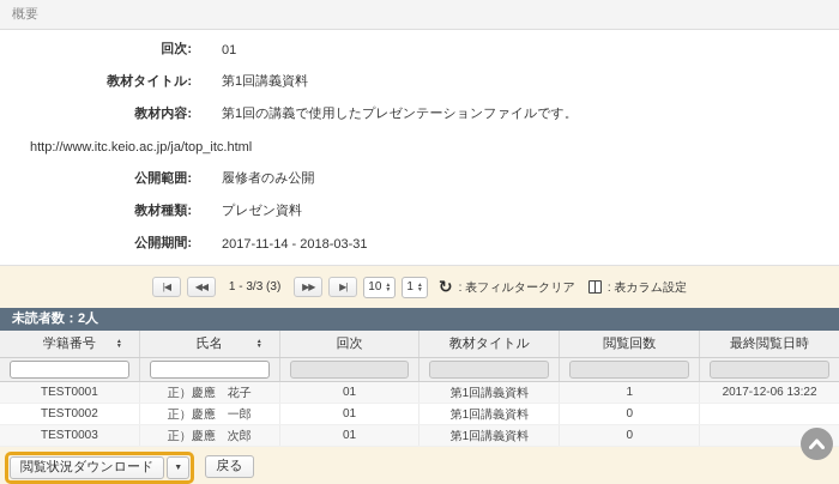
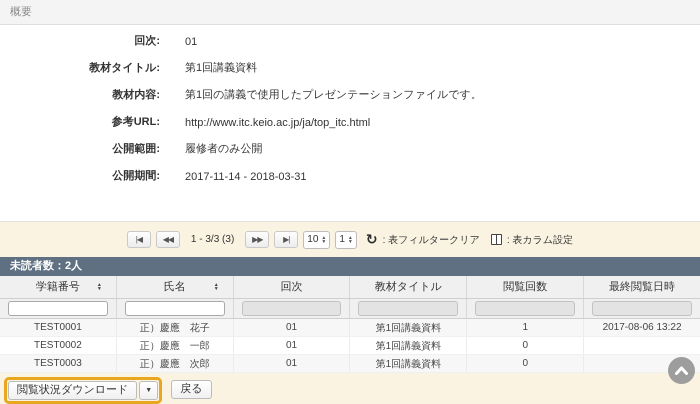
  概要
  回次:
  01
  教材タイトル:
  第1回講義資料
  教材内容:
  第1回の講義で使用したプレゼンテーションファイルです。
+ 参考URL:
  http://www.itc.keio.ac.jp/ja/top_itc.html
  公開範囲:
  履修者のみ公開
- 教材種類:
- プレゼン資料
  公開期間:
  2017-11-14 - 2018-03-31
  |◀
  ◀◀
  1 - 3/3 (3)
  ▶▶
  ▶|
  10
  1
  ↻
  : 表フィルタークリア
  : 表カラム設定
  未読者数：2人
  学籍番号
  氏名
  回次
  教材タイトル
  閲覧回数
  最終閲覧日時
  TEST0001
  正）慶應 花子
  01
  第1回講義資料
  1
- 2017-12-06 13:22
+ 2017-08-06 13:22
  TEST0002
  正）慶應 一郎
  01
  第1回講義資料
  0
  TEST0003
  正）慶應 次郎
  01
  第1回講義資料
  0
  閲覧状況ダウンロード
  戻る
